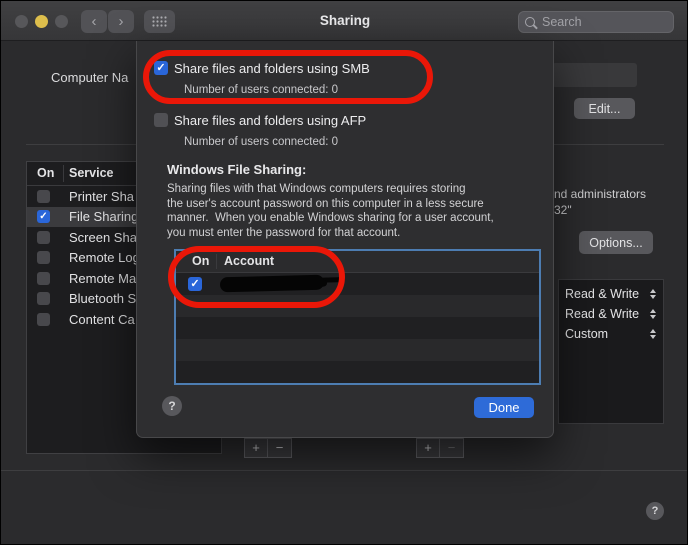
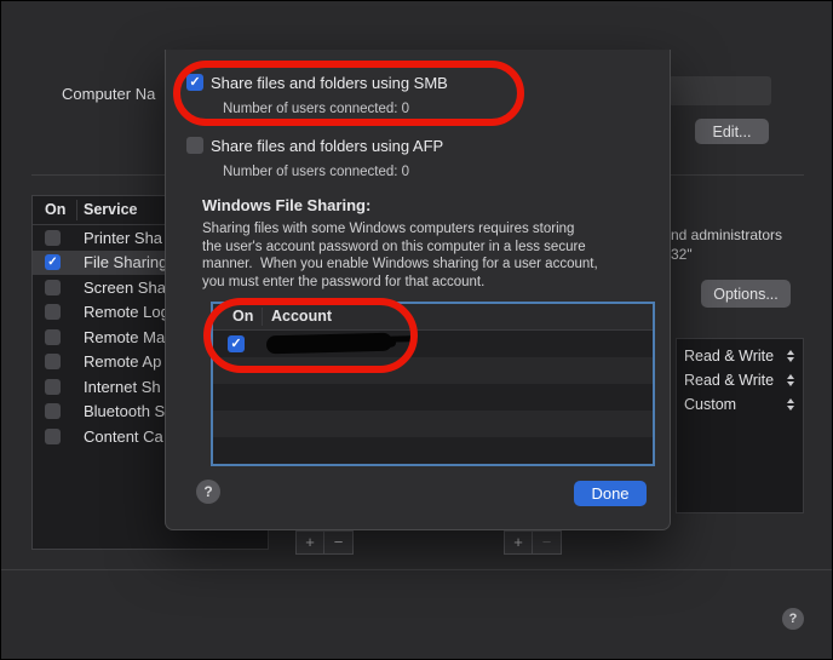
- ‹
- ›
- Sharing
- Search
  Computer Na
  Edit...
  On
  Service
  Printer Sha
  ✓
  File Sharing
  Screen Sha
  Remote Lo
  Remote Ma
+ Remote Ap
+ Internet Sh
  Bluetooth S
  Content Ca
  nd administrators
  32"
  Options...
  Read & Write
  Read & Write
  Custom
  +
  −
  +
  −
  ?
  ✓
  Share files and folders using SMB
  Number of users connected: 0
  Share files and folders using AFP
  Number of users connected: 0
  Windows File Sharing:
- Sharing files with that Windows computers requires storing
+ Sharing files with some Windows computers requires storing
  the user's account password on this computer in a less secure
  manner. When you enable Windows sharing for a user account,
  you must enter the password for that account.
  On
  Account
  ✓
  ?
  Done
